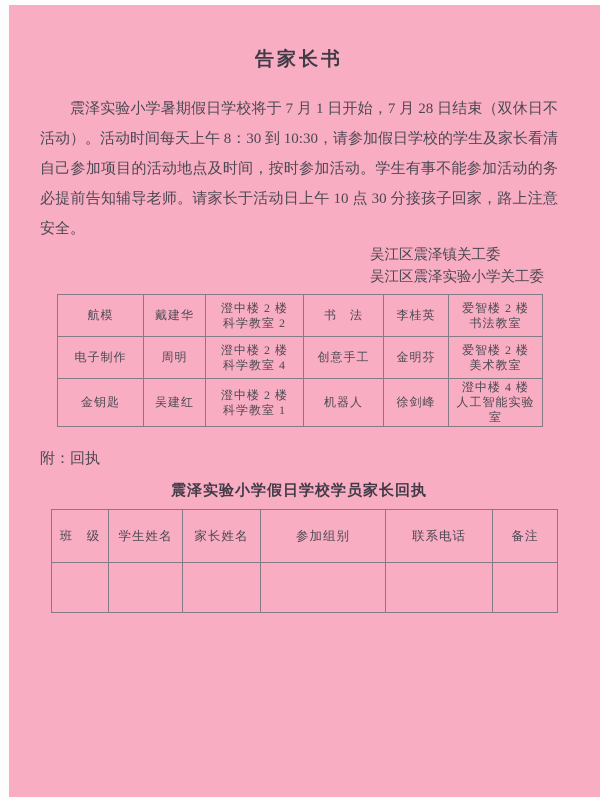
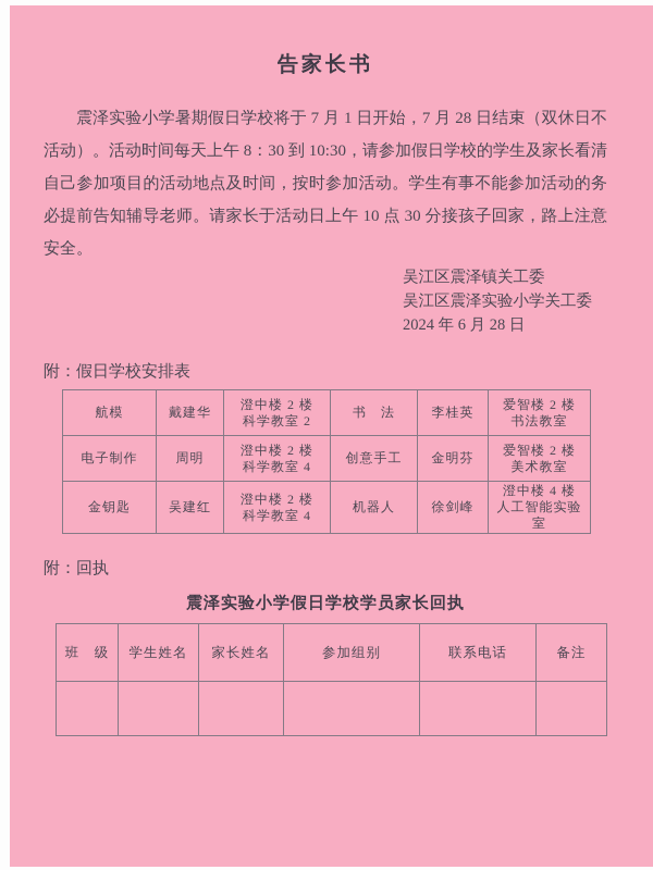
  告家长书
  震泽实验小学暑期假日学校将于 7 月 1 日开始，7 月 28 日结束（双休日不活动）。活动时间每天上午 8：30 到 10:30，请参加假日学校的学生及家长看清自己参加项目的活动地点及时间，按时参加活动。学生有事不能参加活动的务必提前告知辅导老师。请家长于活动日上午 10 点 30 分接孩子回家，路上注意安全。
  吴江区震泽镇关工委
  吴江区震泽实验小学关工委
+ 2024 年 6 月 28 日
+ 附：假日学校安排表
  航模	戴建华	澄中楼 2 楼 科学教室 2	书 法	李桂英	爱智楼 2 楼 书法教室
  电子制作	周明	澄中楼 2 楼 科学教室 4	创意手工	金明芬	爱智楼 2 楼 美术教室
- 金钥匙	吴建红	澄中楼 2 楼 科学教室 1	机器人	徐剑峰	澄中楼 4 楼 人工智能实验室
+ 金钥匙	吴建红	澄中楼 2 楼 科学教室 4	机器人	徐剑峰	澄中楼 4 楼 人工智能实验室
  附：回执
  震泽实验小学假日学校学员家长回执
  班 级	学生姓名	家长姓名	参加组别	联系电话	备注
